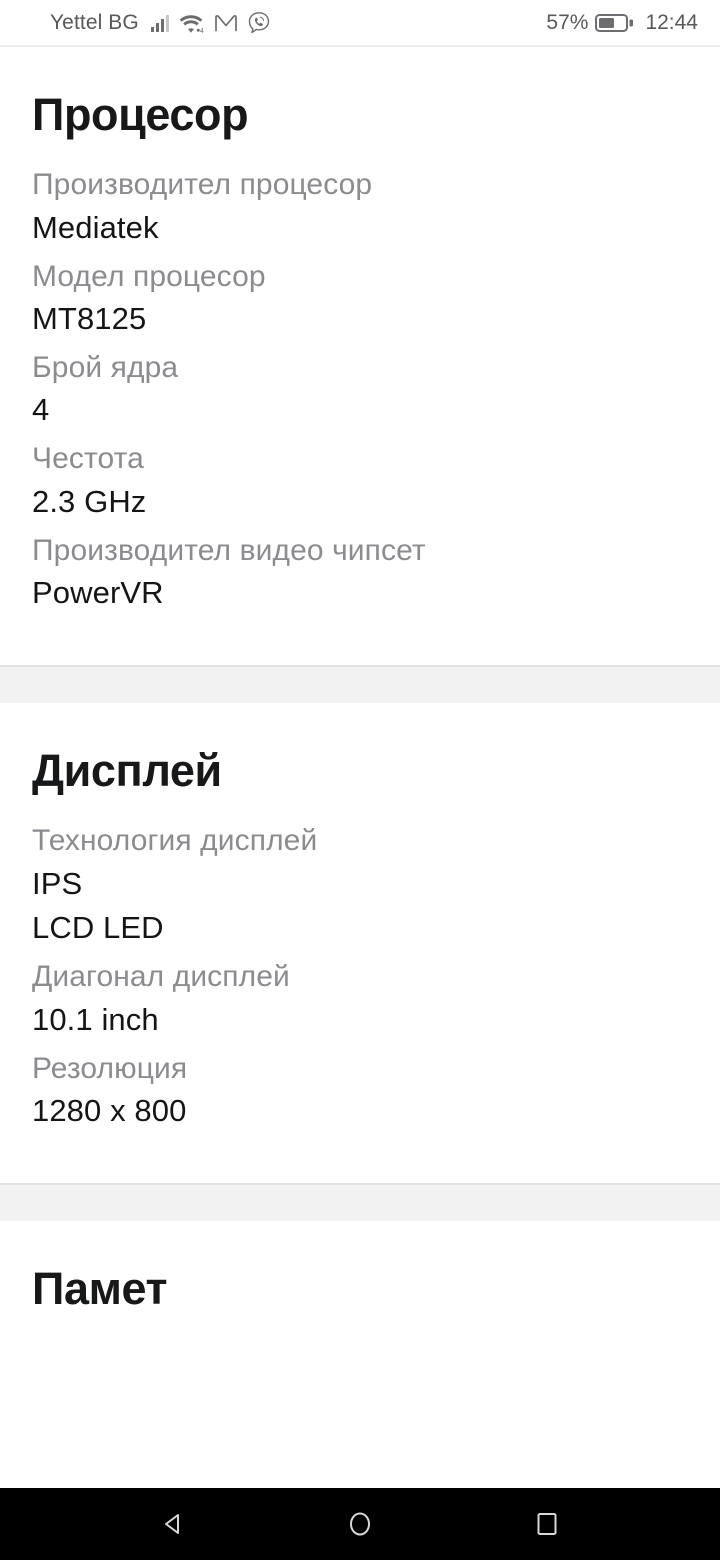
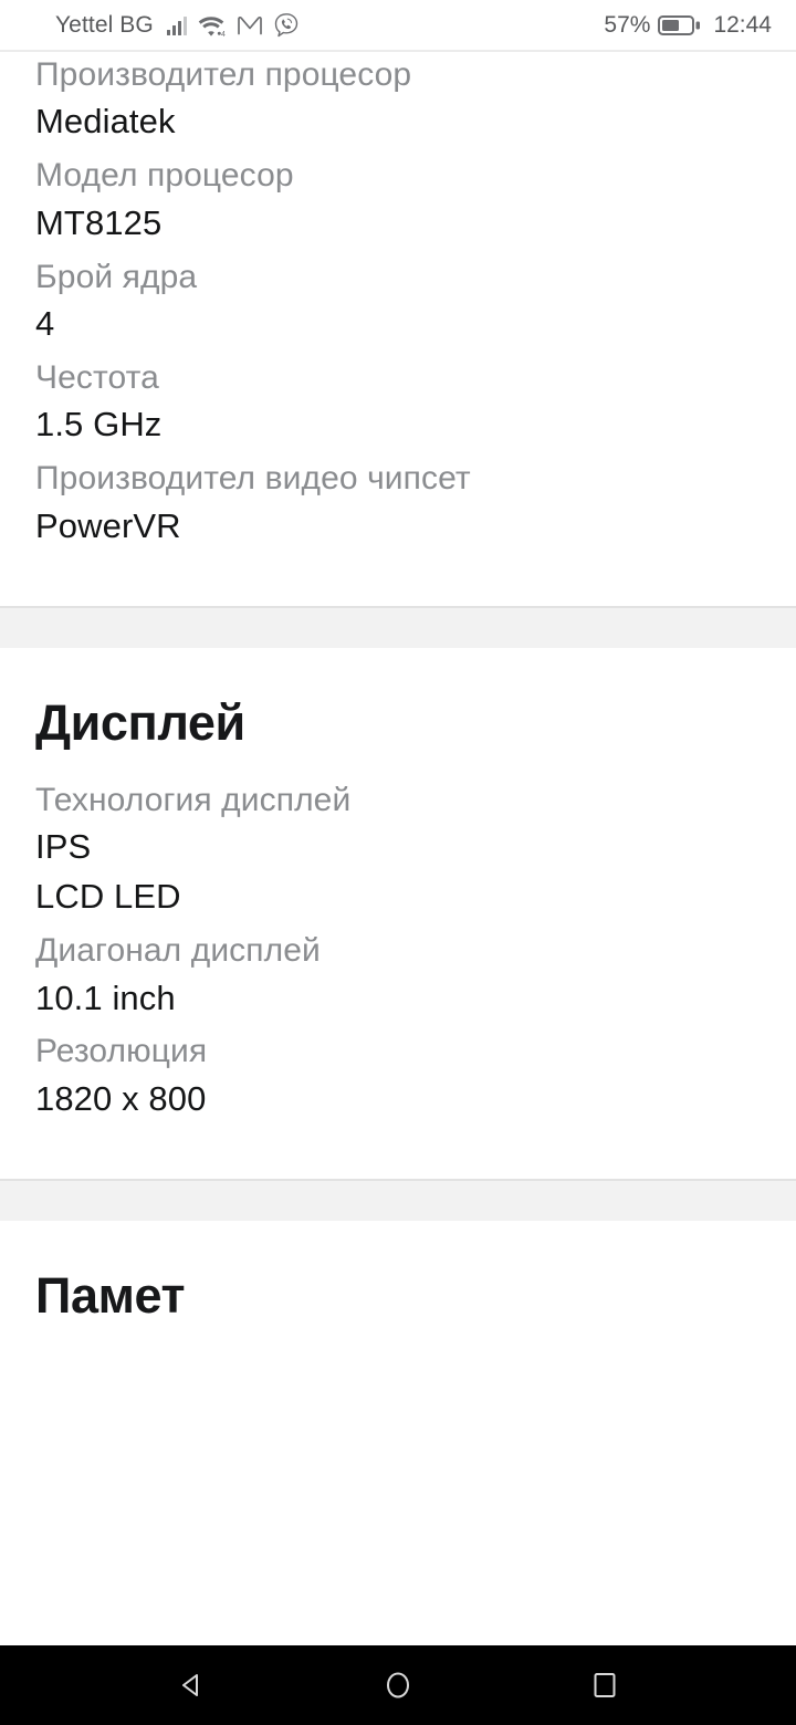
  Yettel BG
  57%
  12:44
- Процесор
  Производител процесор
  Mediatek
  Модел процесор
  MT8125
  Брой ядра
  4
  Честота
- 2.3 GHz
+ 1.5 GHz
  Производител видео чипсет
  PowerVR
  Дисплей
  Технология дисплей
  IPS
  LCD LED
  Диагонал дисплей
  10.1 inch
  Резолюция
- 1280 x 800
+ 1820 x 800
  Памет
